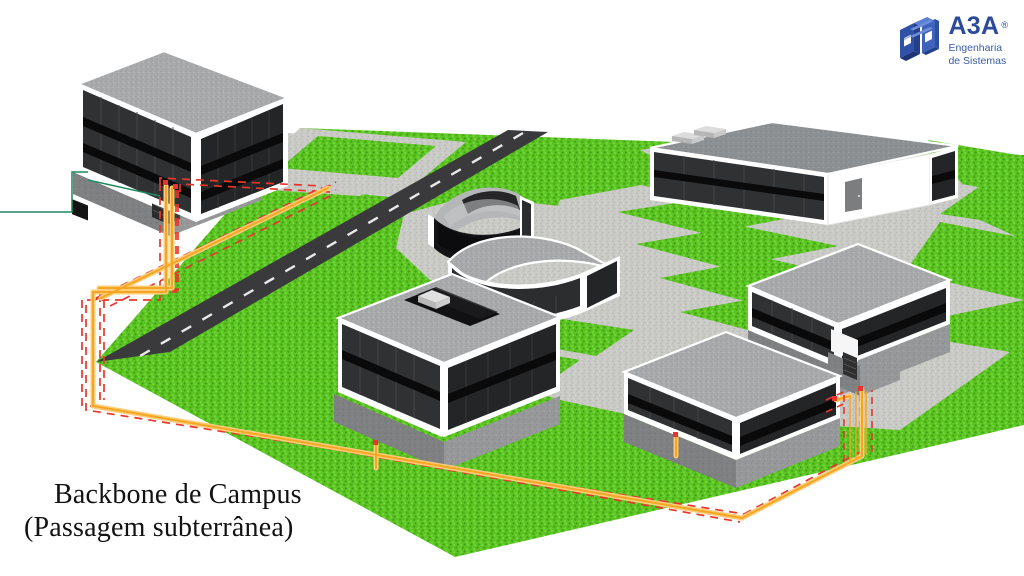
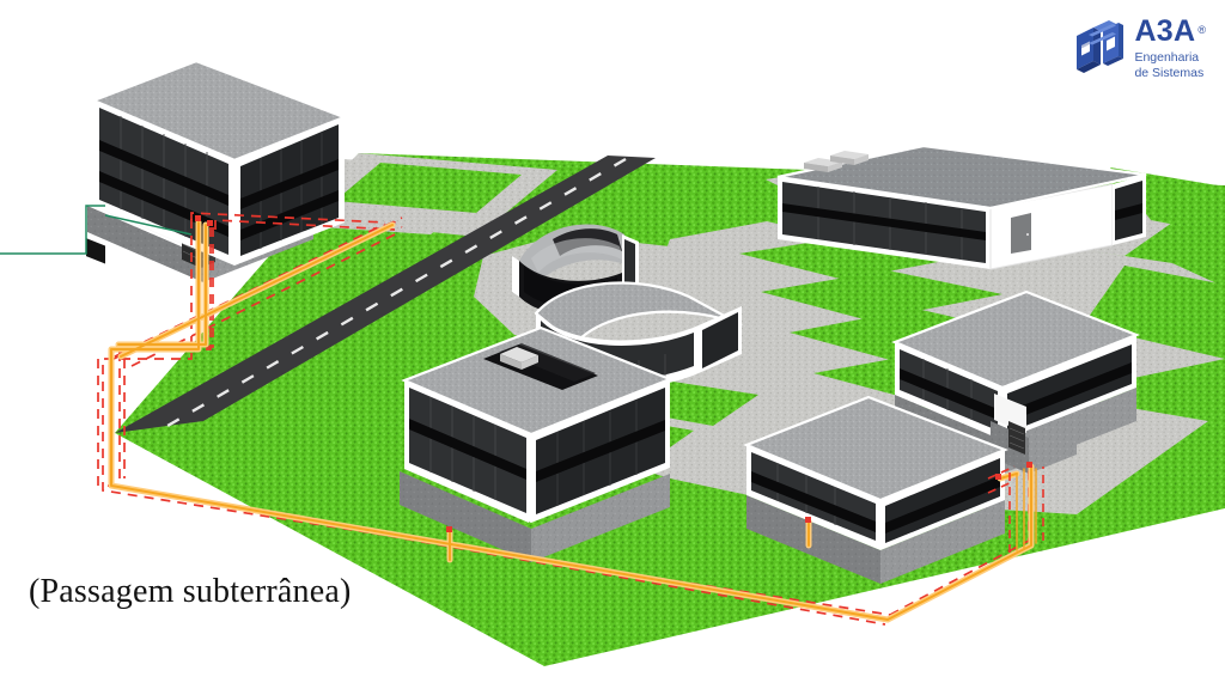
- Backbone de Campus
  (Passagem subterrânea)
  A3A ®
  Engenharia
  de Sistemas
